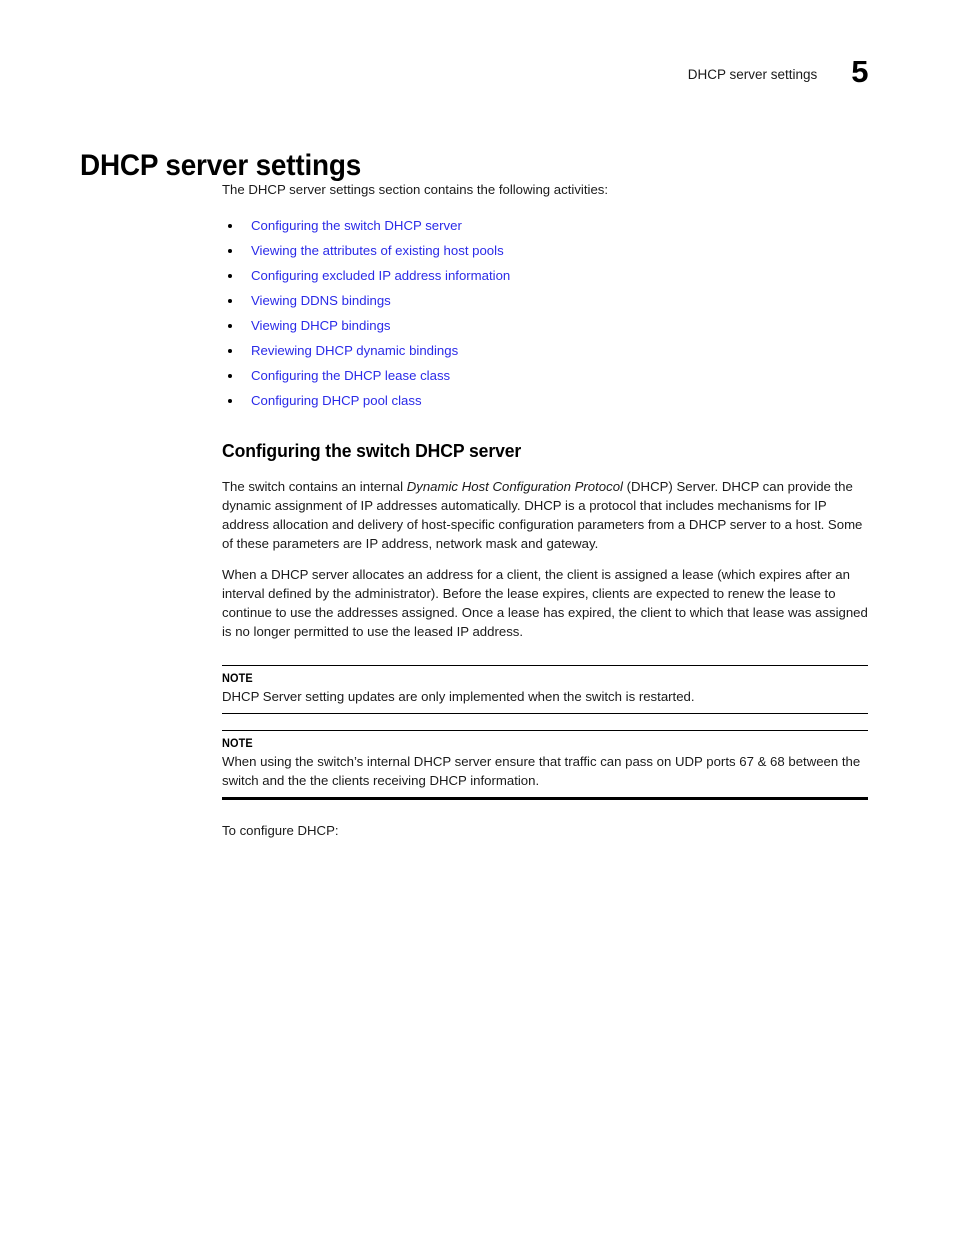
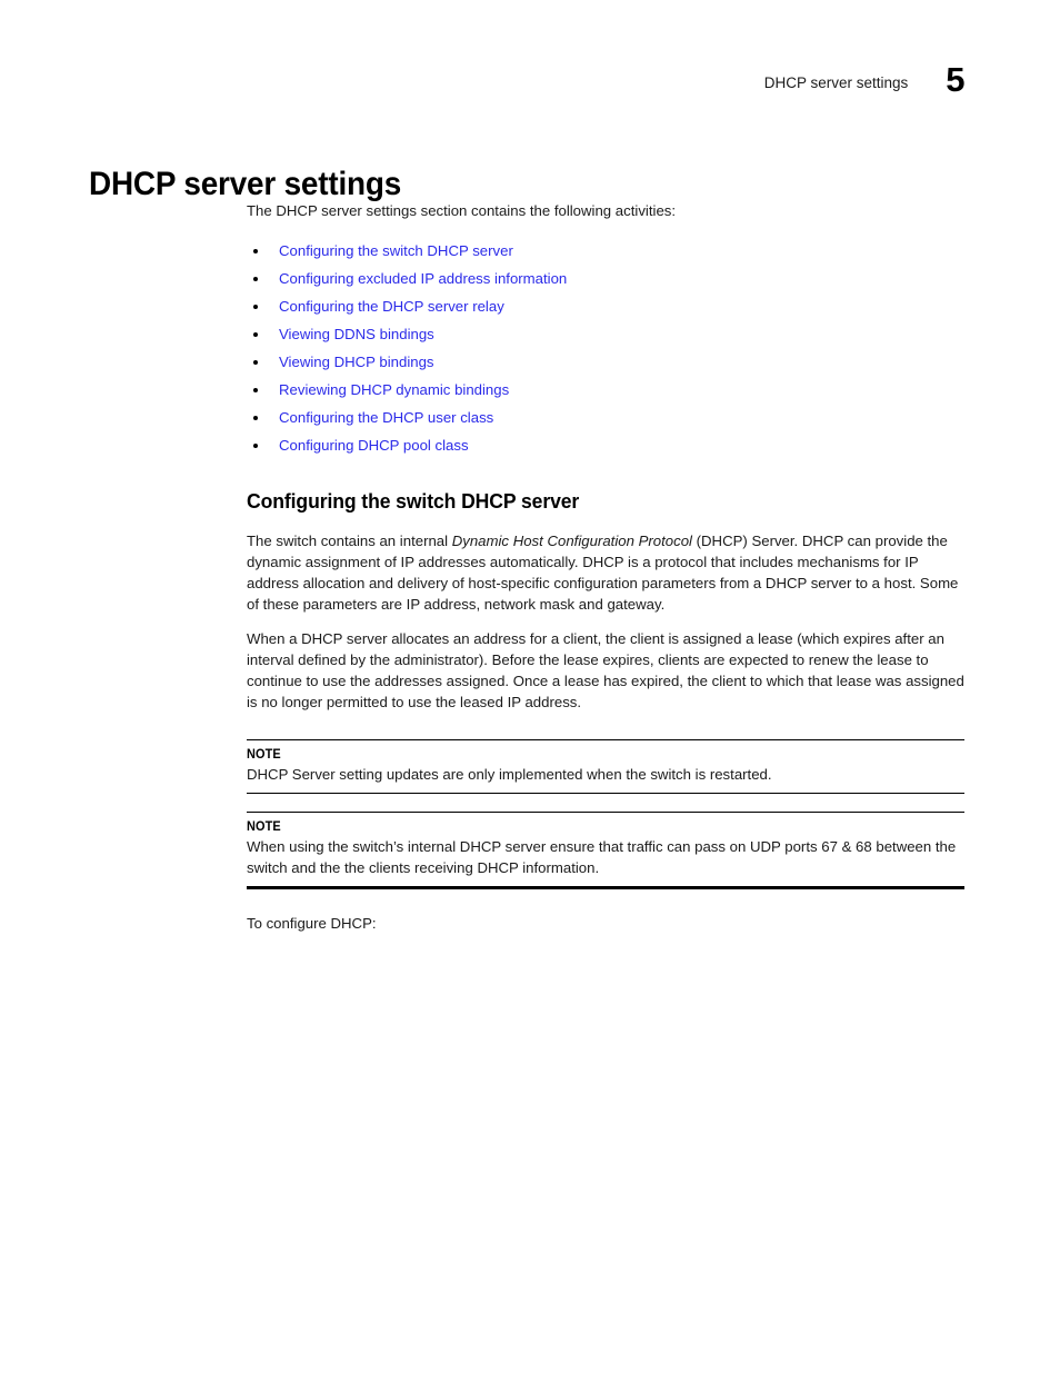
  DHCP server settings
  5
  DHCP server settings
  The DHCP server settings section contains the following activities:
  Configuring the switch DHCP server
- Viewing the attributes of existing host pools
  Configuring excluded IP address information
+ Configuring the DHCP server relay
  Viewing DDNS bindings
  Viewing DHCP bindings
  Reviewing DHCP dynamic bindings
- Configuring the DHCP lease class
+ Configuring the DHCP user class
  Configuring DHCP pool class
  Configuring the switch DHCP server
  The switch contains an internal Dynamic Host Configuration Protocol (DHCP) Server. DHCP can provide the dynamic assignment of IP addresses automatically. DHCP is a protocol that includes mechanisms for IP address allocation and delivery of host-specific configuration parameters from a DHCP server to a host. Some of these parameters are IP address, network mask and gateway.
  When a DHCP server allocates an address for a client, the client is assigned a lease (which expires after an interval defined by the administrator). Before the lease expires, clients are expected to renew the lease to continue to use the addresses assigned. Once a lease has expired, the client to which that lease was assigned is no longer permitted to use the leased IP address.
  NOTE
  DHCP Server setting updates are only implemented when the switch is restarted.
  NOTE
  When using the switch’s internal DHCP server ensure that traffic can pass on UDP ports 67 & 68 between the switch and the the clients receiving DHCP information.
  To configure DHCP:
